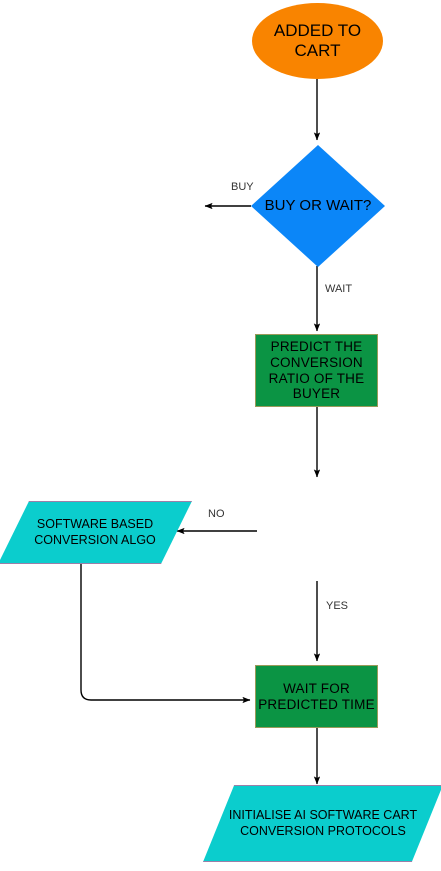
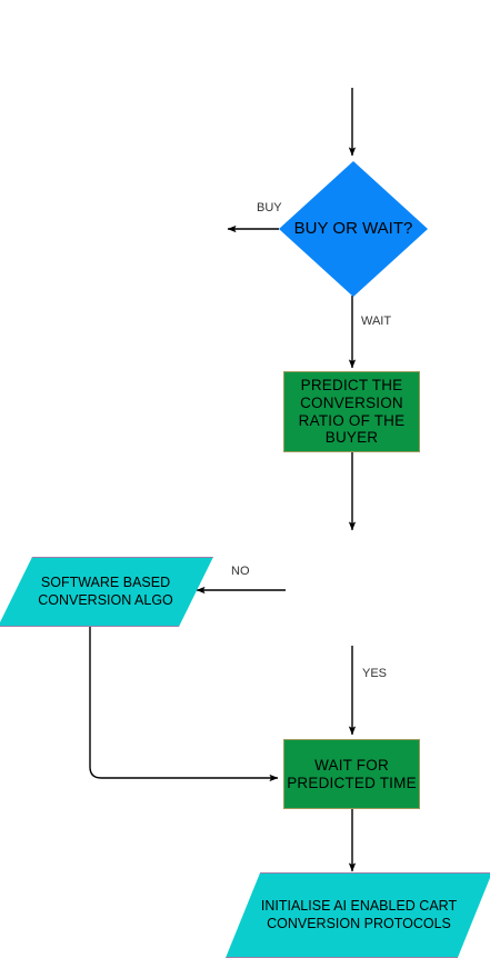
- ADDED TO
- CART
  BUY OR WAIT?
  PREDICT THE
  CONVERSION
  RATIO OF THE
  BUYER
  SOFTWARE BASED CONVERSION ALGO
  WAIT FOR
  PREDICTED TIME
- INITIALISE AI SOFTWARE CART CONVERSION PROTOCOLS
+ INITIALISE AI ENABLED CART CONVERSION PROTOCOLS
  BUY
  WAIT
  NO
  YES
